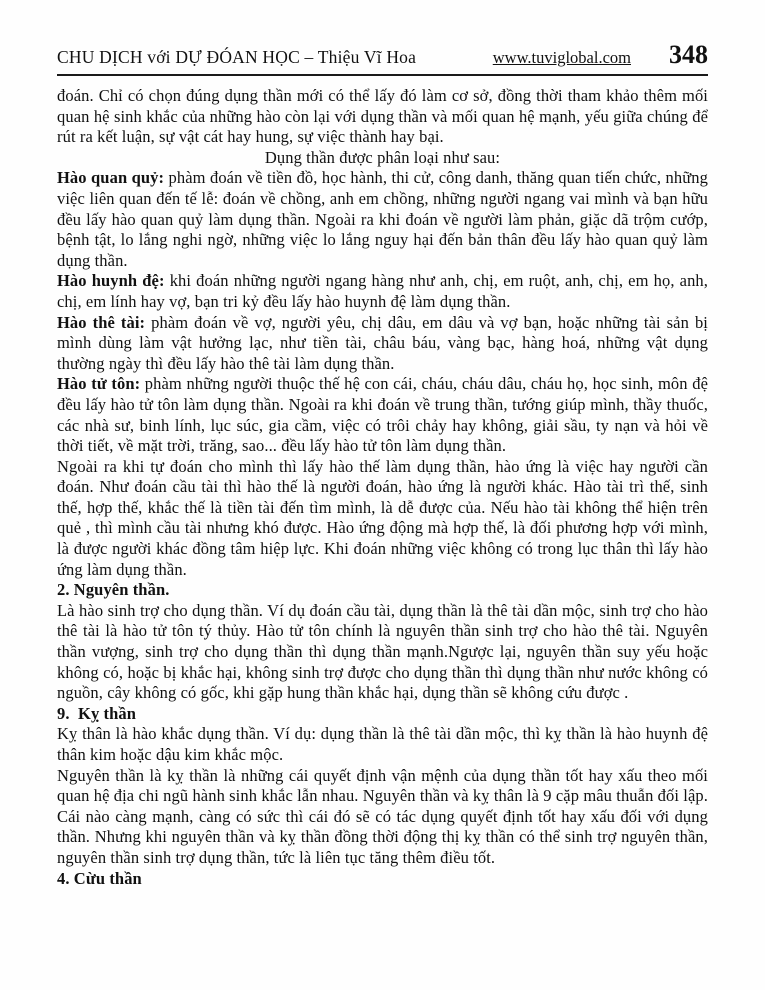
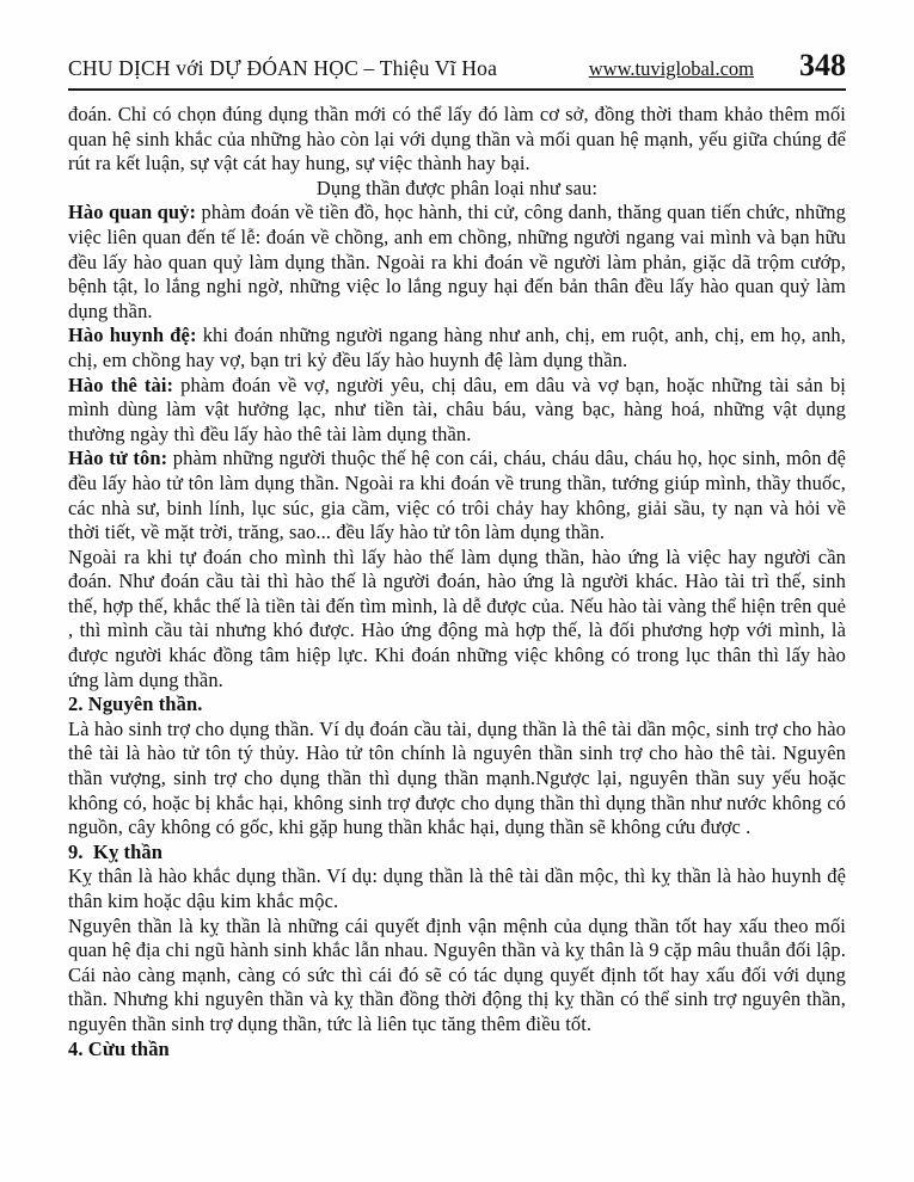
  CHU DỊCH với DỰ ĐÓAN HỌC – Thiệu Vĩ Hoa
  www.tuviglobal.com
  348
  đoán. Chỉ có chọn đúng dụng thần mới có thể lấy đó làm cơ sở, đồng thời tham khảo thêm mối quan hệ sinh khắc của những hào còn lại với dụng thần và mối quan hệ mạnh, yếu giữa chúng để rút ra kết luận, sự vật cát hay hung, sự việc thành hay bại.
  Dụng thần được phân loại như sau:
  Hào quan quỷ: phàm đoán về tiền đồ, học hành, thi cử, công danh, thăng quan tiến chức, những việc liên quan đến tế lễ: đoán về chồng, anh em chồng, những người ngang vai mình và bạn hữu đều lấy hào quan quỷ làm dụng thần. Ngoài ra khi đoán về người làm phản, giặc dã trộm cướp, bệnh tật, lo lắng nghi ngờ, những việc lo lắng nguy hại đến bản thân đều lấy hào quan quỷ làm dụng thần.
- Hào huynh đệ: khi đoán những người ngang hàng như anh, chị, em ruột, anh, chị, em họ, anh, chị, em lính hay vợ, bạn tri kỷ đều lấy hào huynh đệ làm dụng thần.
+ Hào huynh đệ: khi đoán những người ngang hàng như anh, chị, em ruột, anh, chị, em họ, anh, chị, em chồng hay vợ, bạn tri kỷ đều lấy hào huynh đệ làm dụng thần.
  Hào thê tài: phàm đoán về vợ, người yêu, chị dâu, em dâu và vợ bạn, hoặc những tài sản bị mình dùng làm vật hưởng lạc, như tiền tài, châu báu, vàng bạc, hàng hoá, những vật dụng thường ngày thì đều lấy hào thê tài làm dụng thần.
  Hào tử tôn: phàm những người thuộc thế hệ con cái, cháu, cháu dâu, cháu họ, học sinh, môn đệ đều lấy hào tử tôn làm dụng thần. Ngoài ra khi đoán về trung thần, tướng giúp mình, thầy thuốc, các nhà sư, binh lính, lục súc, gia cầm, việc có trôi chảy hay không, giải sầu, ty nạn và hỏi về thời tiết, về mặt trời, trăng, sao... đều lấy hào tử tôn làm dụng thần.
- Ngoài ra khi tự đoán cho mình thì lấy hào thế làm dụng thần, hào ứng là việc hay người cần đoán. Như đoán cầu tài thì hào thế là người đoán, hào ứng là người khác. Hào tài trì thế, sinh thế, hợp thế, khắc thế là tiền tài đến tìm mình, là dễ được của. Nếu hào tài không thể hiện trên quẻ , thì mình cầu tài nhưng khó được. Hào ứng động mà hợp thế, là đối phương hợp với mình, là được người khác đồng tâm hiệp lực. Khi đoán những việc không có trong lục thân thì lấy hào ứng làm dụng thần.
+ Ngoài ra khi tự đoán cho mình thì lấy hào thế làm dụng thần, hào ứng là việc hay người cần đoán. Như đoán cầu tài thì hào thế là người đoán, hào ứng là người khác. Hào tài trì thế, sinh thế, hợp thế, khắc thế là tiền tài đến tìm mình, là dễ được của. Nếu hào tài vàng thể hiện trên quẻ , thì mình cầu tài nhưng khó được. Hào ứng động mà hợp thế, là đối phương hợp với mình, là được người khác đồng tâm hiệp lực. Khi đoán những việc không có trong lục thân thì lấy hào ứng làm dụng thần.
  2. Nguyên thần.
  Là hào sinh trợ cho dụng thần. Ví dụ đoán cầu tài, dụng thần là thê tài dần mộc, sinh trợ cho hào thê tài là hào tử tôn tý thủy. Hào tử tôn chính là nguyên thần sinh trợ cho hào thê tài. Nguyên thần vượng, sinh trợ cho dụng thần thì dụng thần mạnh.Ngược lại, nguyên thần suy yếu hoặc không có, hoặc bị khắc hại, không sinh trợ được cho dụng thần thì dụng thần như nước không có nguồn, cây không có gốc, khi gặp hung thần khắc hại, dụng thần sẽ không cứu được .
  9. Kỵ thần
  Kỵ thân là hào khắc dụng thần. Ví dụ: dụng thần là thê tài dần mộc, thì kỵ thần là hào huynh đệ thân kim hoặc dậu kim khắc mộc.
  Nguyên thần là kỵ thần là những cái quyết định vận mệnh của dụng thần tốt hay xấu theo mối quan hệ địa chi ngũ hành sinh khắc lẫn nhau. Nguyên thần và kỵ thân là 9 cặp mâu thuẫn đối lập. Cái nào càng mạnh, càng có sức thì cái đó sẽ có tác dụng quyết định tốt hay xấu đối với dụng thần. Nhưng khi nguyên thần và kỵ thần đồng thời động thị kỵ thần có thể sinh trợ nguyên thần, nguyên thần sinh trợ dụng thần, tức là liên tục tăng thêm điều tốt.
  4. Cừu thần
